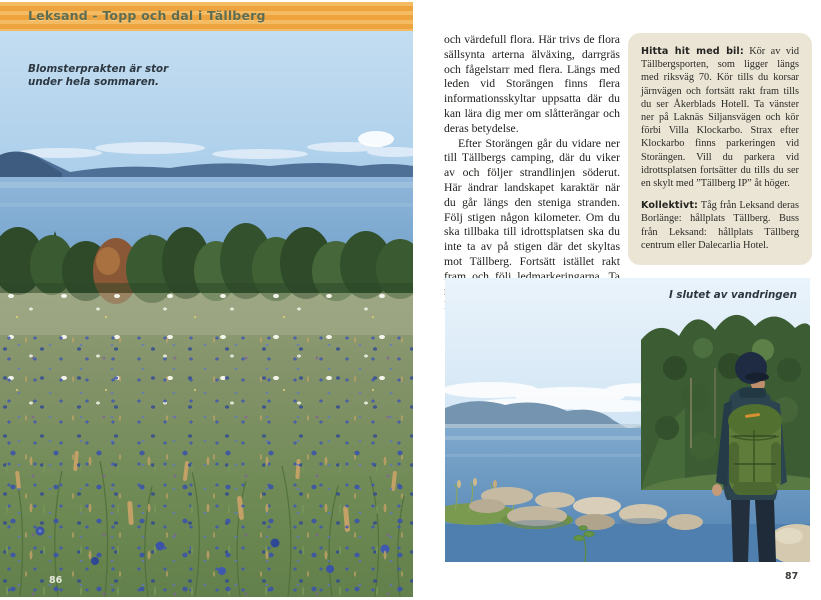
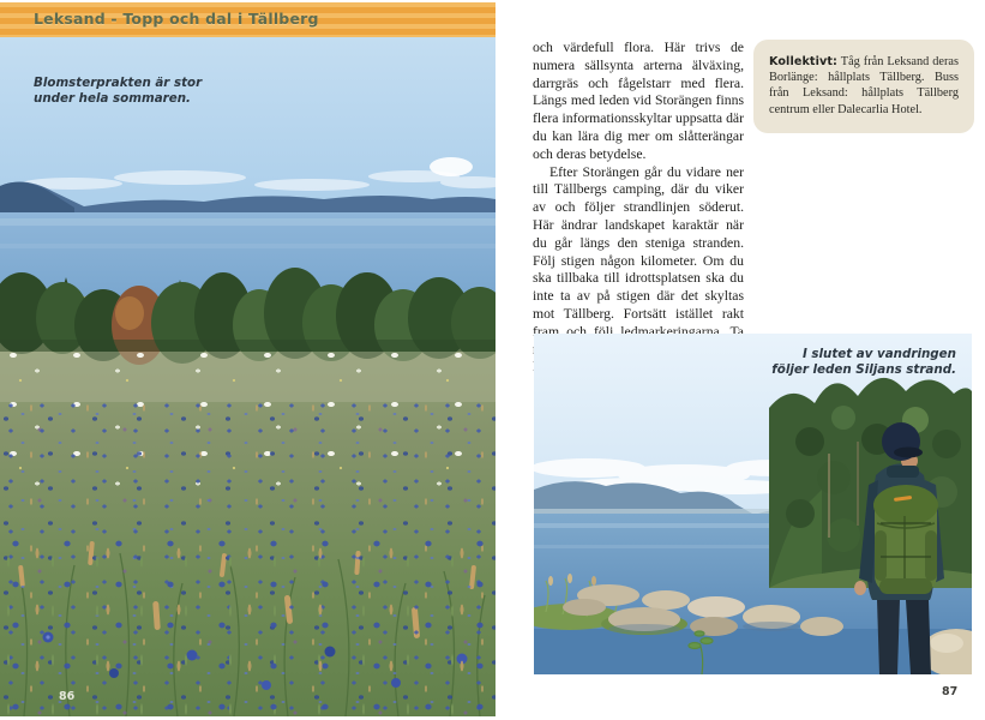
  Leksand - Topp och dal i Tällberg
  Blomsterprakten är stor
  under hela sommaren.
  86
- och värdefull flora. Här trivs de flora sällsynta arterna älväxing, darrgräs och fågelstarr med flera. Längs med leden vid Storängen finns flera informationsskyltar uppsatta där du kan lära dig mer om slåtterängar och deras betydelse.
+ och värdefull flora. Här trivs de numera sällsynta arterna älväxing, darrgräs och fågelstarr med flera. Längs med leden vid Storängen finns flera informationsskyltar uppsatta där du kan lära dig mer om slåtterängar och deras betydelse.
  Efter Storängen går du vidare ner till Tällbergs camping, där du viker av och följer strandlinjen söderut. Här ändrar landskapet karaktär när du går längs den steniga stranden. Följ stigen någon kilometer. Om du ska tillbaka till idrottsplatsen ska du inte ta av på stigen där det skyltas mot Tällberg. Fortsätt istället rakt fram och följ ledmarkeringarna. Ta
- Hitta hit med bil: Kör av vid Tällbergsporten, som ligger längs med riksväg 70. Kör tills du korsar järnvägen och fortsätt rakt fram tills du ser Åkerblads Hotell. Ta vänster ner på Laknäs Siljansvägen och kör förbi Villa Klockarbo. Strax efter Klockarbo finns parkeringen vid Storängen. Vill du parkera vid idrottsplatsen fortsätter du tills du ser en skylt med ”Tällberg IP” åt höger.
  Kollektivt: Tåg från Leksand deras Borlänge: hållplats Tällberg. Buss från Leksand: hållplats Tällberg centrum eller Dalecarlia Hotel.
  I slutet av vandringen
+ följer leden Siljans strand.
  87
